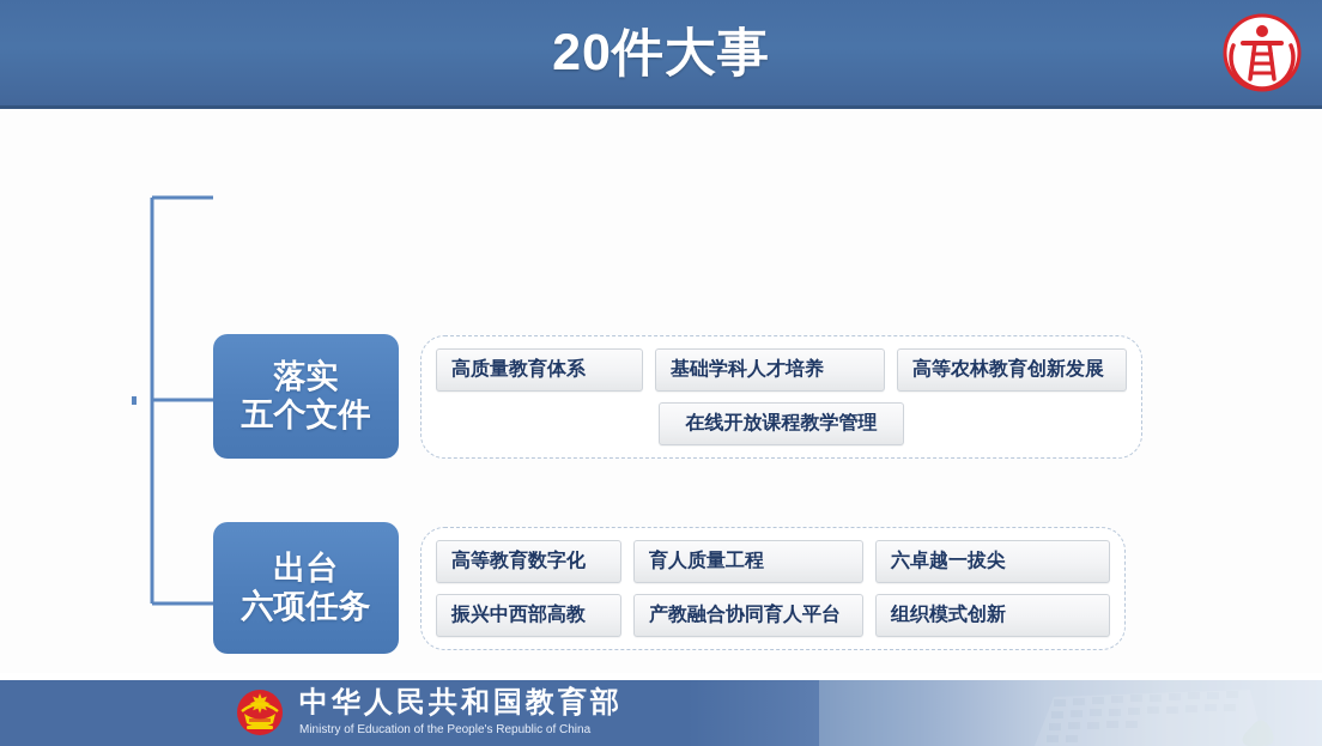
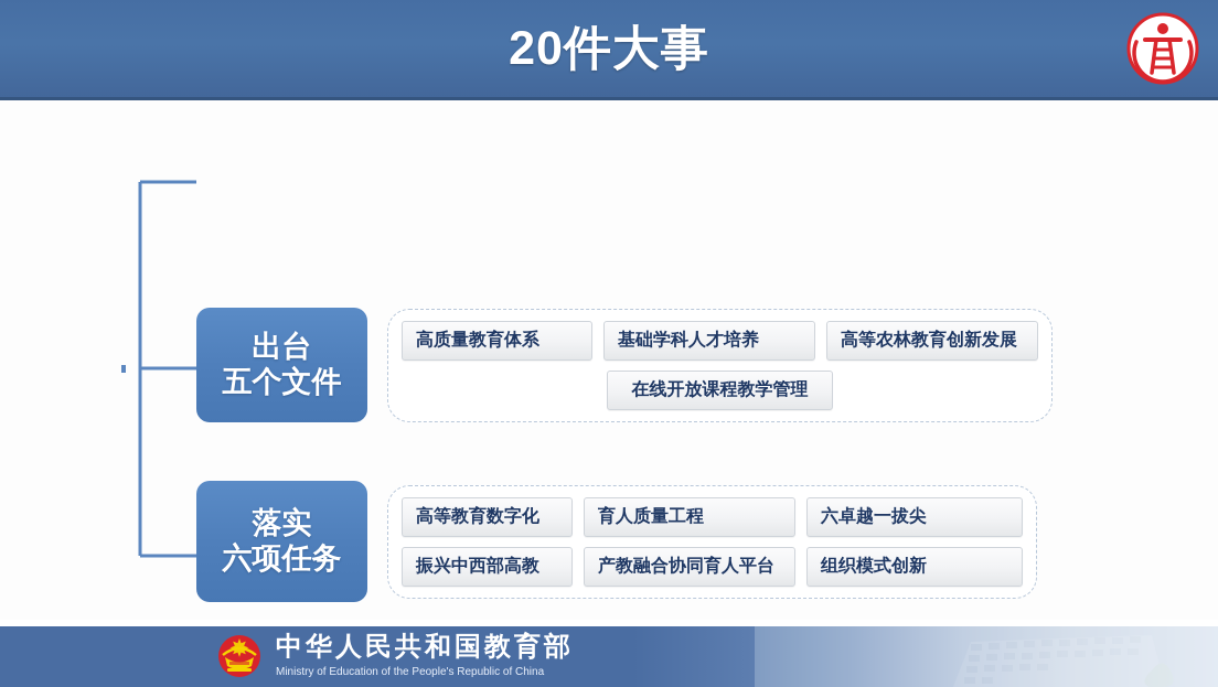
  20件大事
- 落实
+ 出台
  五个文件
  高质量教育体系
  基础学科人才培养
  高等农林教育创新发展
  在线开放课程教学管理
- 出台
+ 落实
  六项任务
  高等教育数字化
  育人质量工程
  六卓越一拔尖
  振兴中西部高教
  产教融合协同育人平台
  组织模式创新
  中华人民共和国教育部
  Ministry of Education of the People's Republic of China
